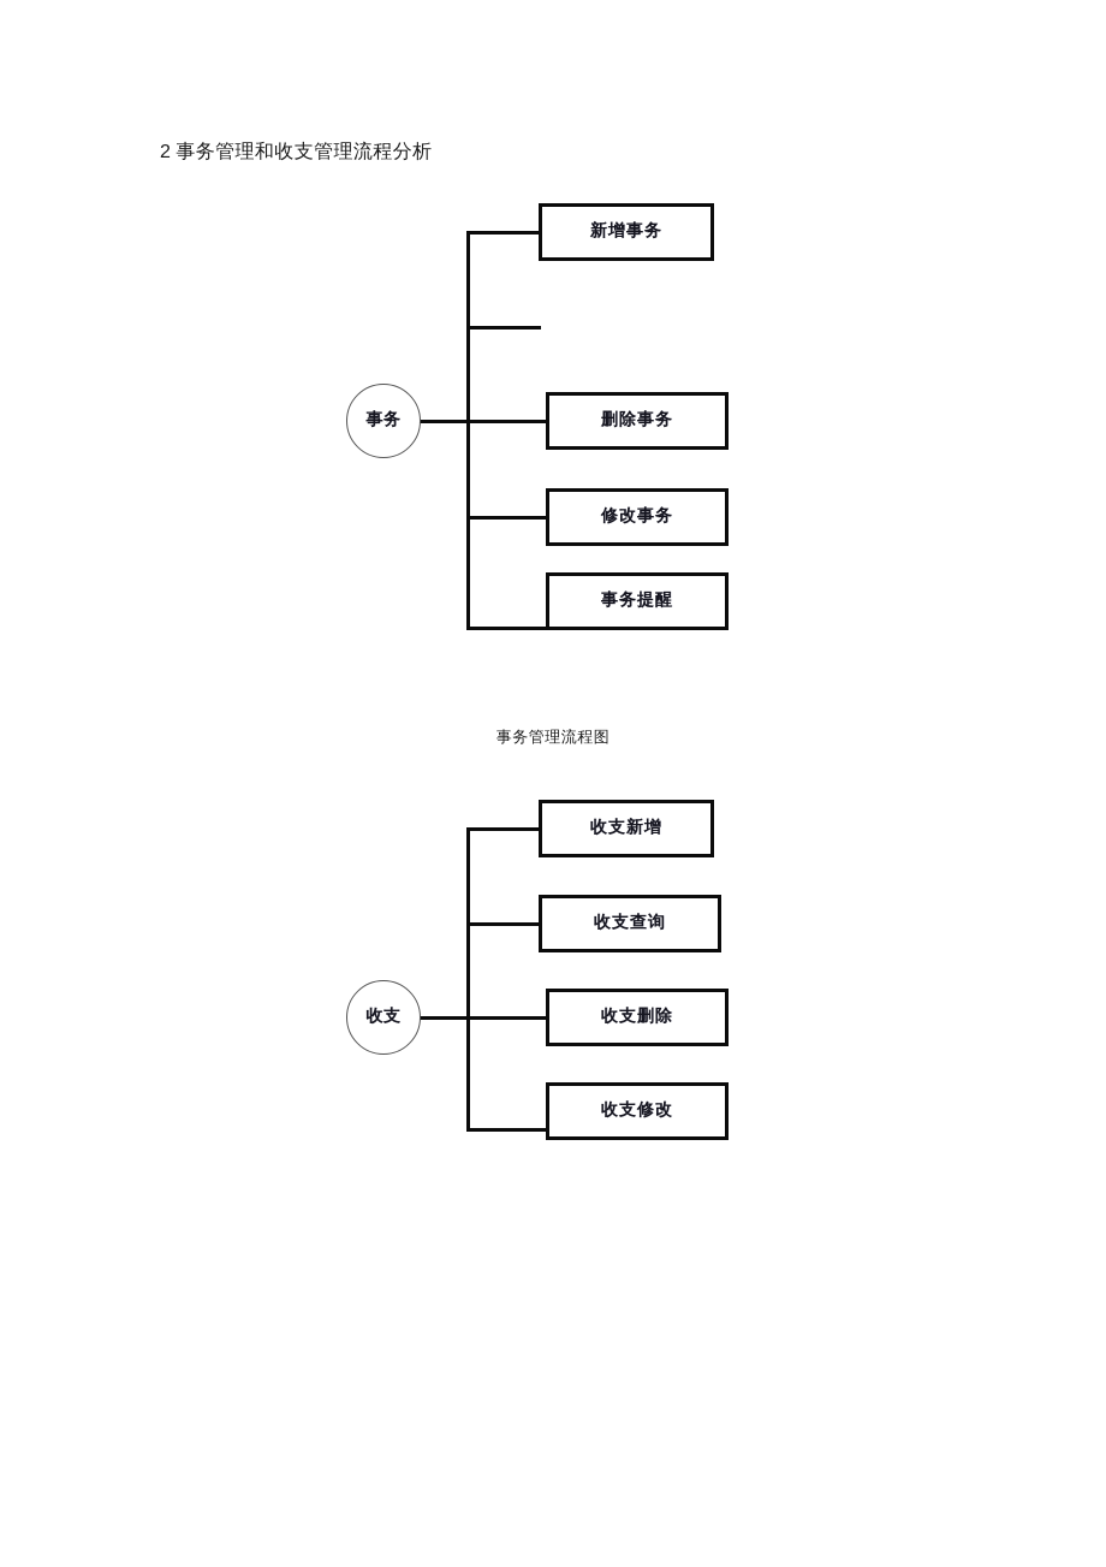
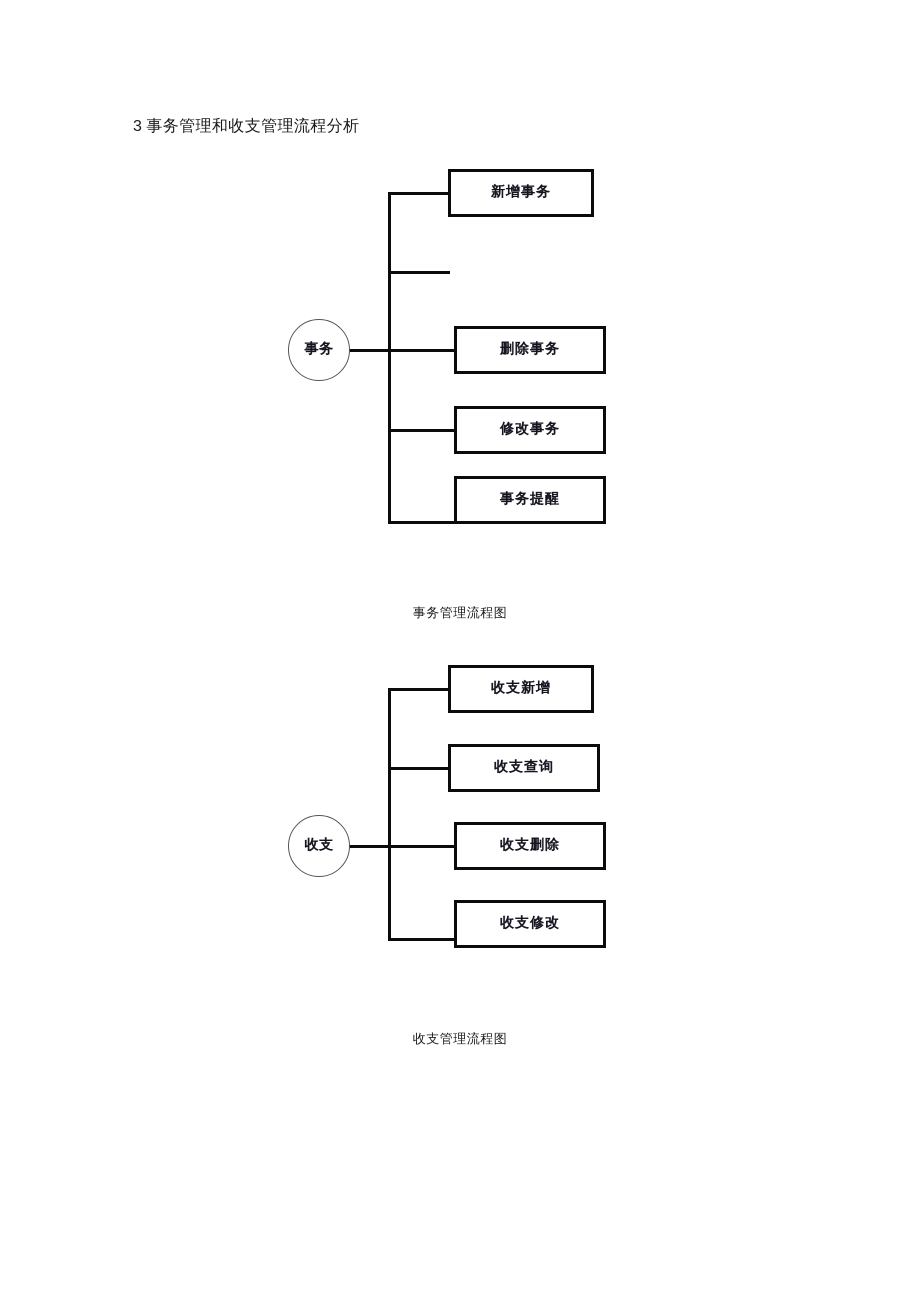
- 2 事务管理和收支管理流程分析
+ 3 事务管理和收支管理流程分析
  事务
  新增事务
  删除事务
  修改事务
  事务提醒
  事务管理流程图
  收支
  收支新增
  收支查询
  收支删除
  收支修改
+ 收支管理流程图
